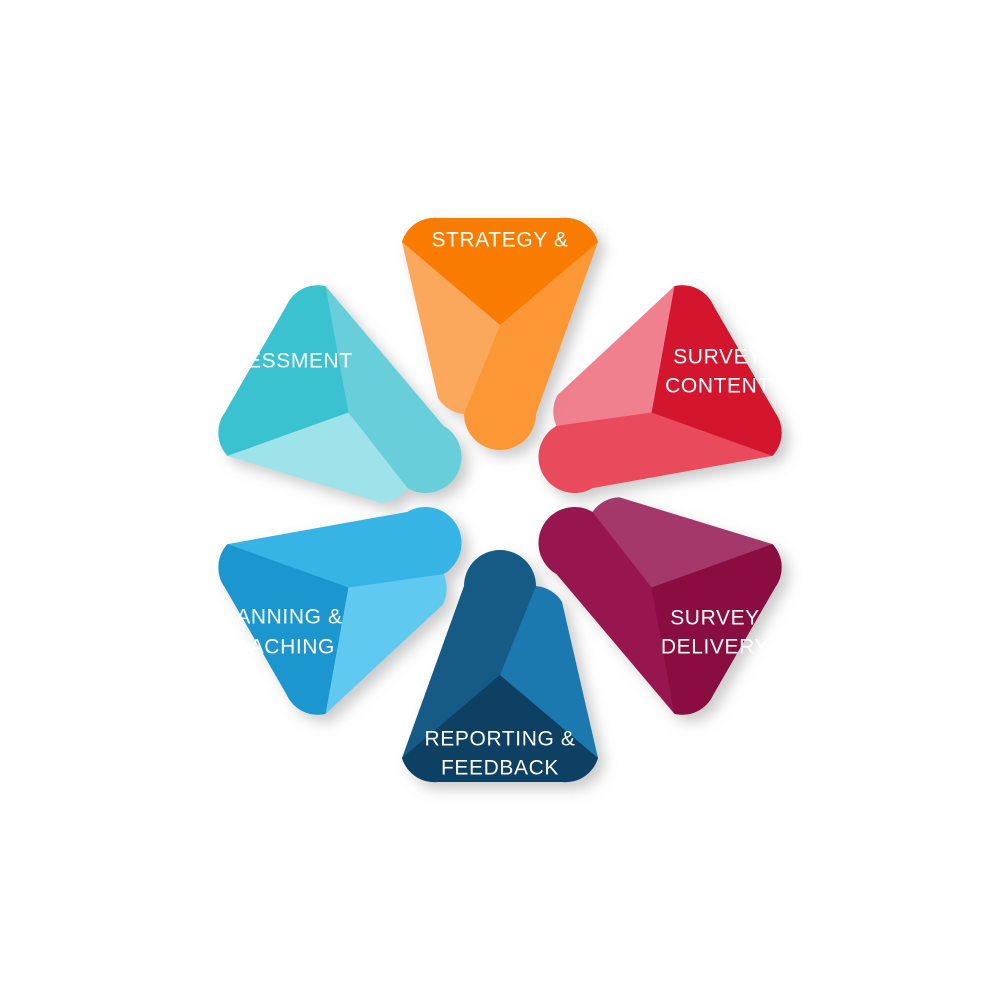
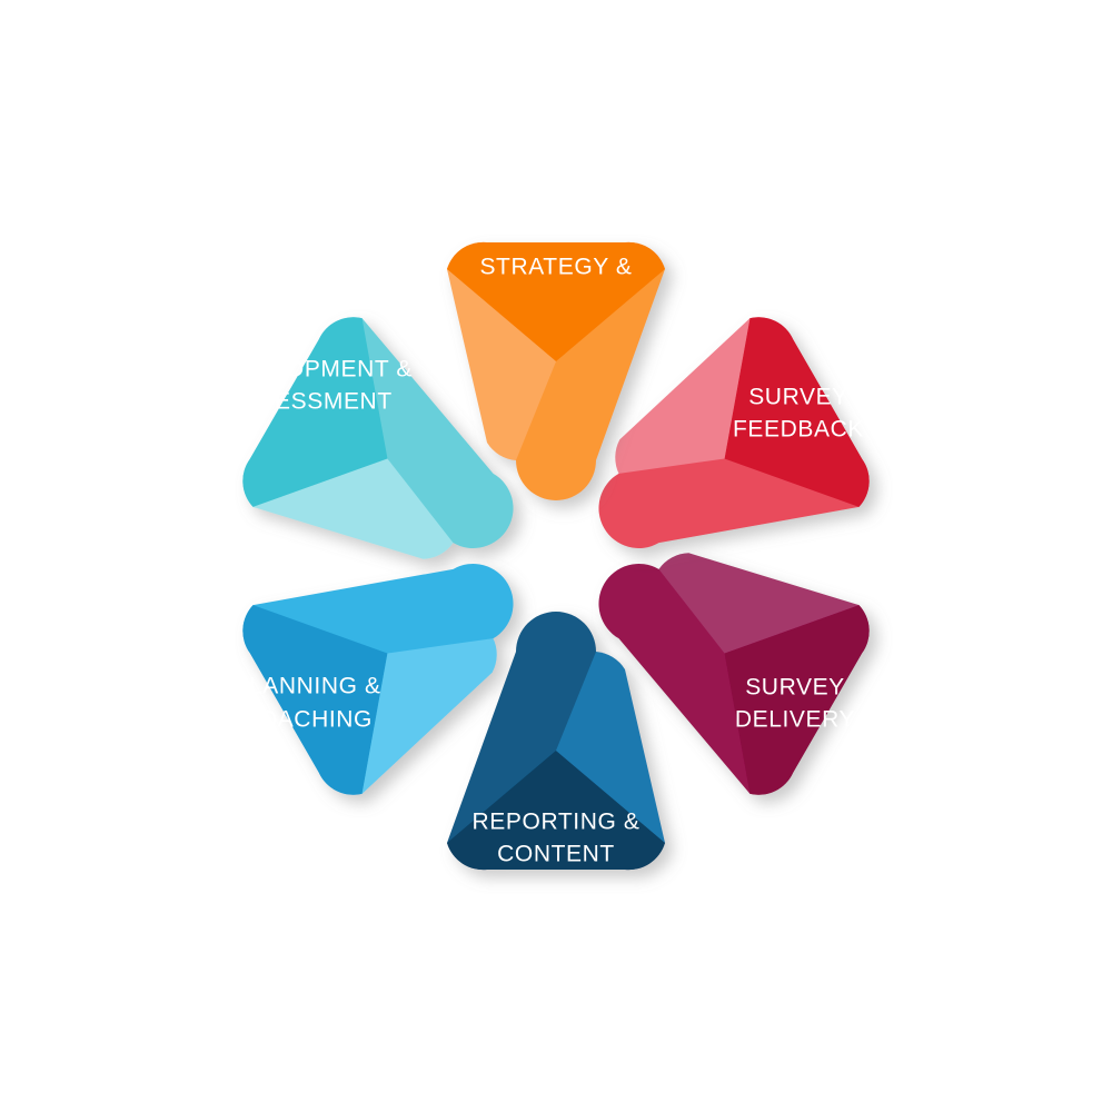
+ DEVELOPMENT &
  ASSESSMENT
  PLANNING &
  COACHING
  REPORTING &
- FEEDBACK
+ CONTENT
  SURVEY
  DELIVERY
  SURVEY
- CONTENT
+ FEEDBACK
  STRATEGY &
